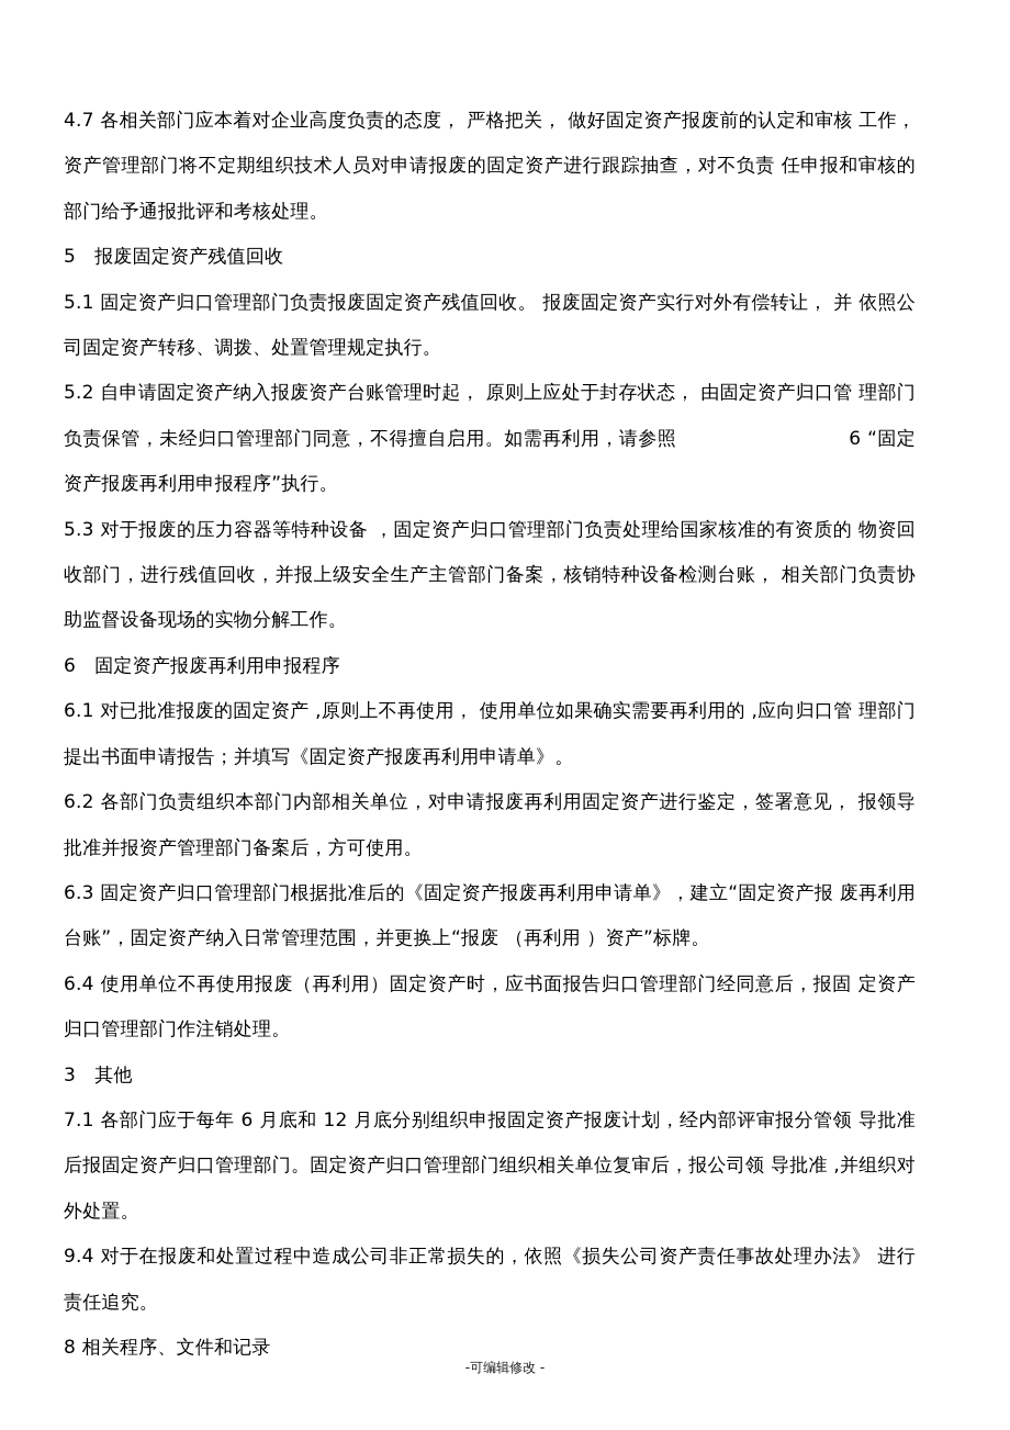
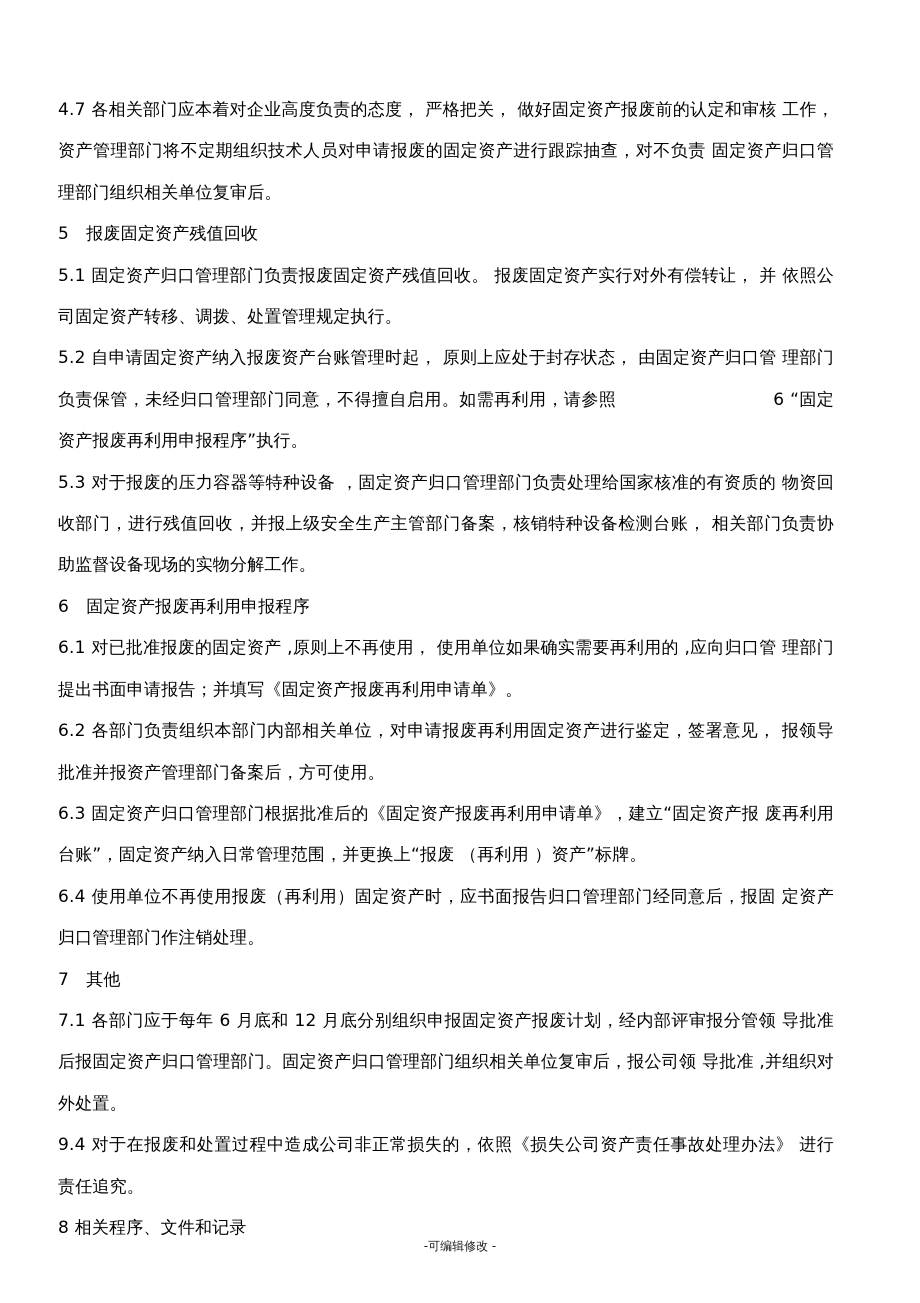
- 4.7 各相关部门应本着对企业高度负责的态度， 严格把关， 做好固定资产报废前的认定和审核 工作，资产管理部门将不定期组织技术人员对申请报废的固定资产进行跟踪抽查，对不负责 任申报和审核的部门给予通报批评和考核处理。
+ 4.7 各相关部门应本着对企业高度负责的态度， 严格把关， 做好固定资产报废前的认定和审核 工作，资产管理部门将不定期组织技术人员对申请报废的固定资产进行跟踪抽查，对不负责 固定资产归口管理部门组织相关单位复审后。
  5 报废固定资产残值回收
  5.1 固定资产归口管理部门负责报废固定资产残值回收。 报废固定资产实行对外有偿转让， 并 依照公司固定资产转移、调拨、处置管理规定执行。
  5.2 自申请固定资产纳入报废资产台账管理时起， 原则上应处于封存状态， 由固定资产归口管 理部门负责保管，未经归口管理部门同意，不得擅自启用。如需再利用，请参照 6 “固定资产报废再利用申报程序”执行。
  5.3 对于报废的压力容器等特种设备 ，固定资产归口管理部门负责处理给国家核准的有资质的 物资回收部门，进行残值回收，并报上级安全生产主管部门备案，核销特种设备检测台账， 相关部门负责协助监督设备现场的实物分解工作。
  6 固定资产报废再利用申报程序
  6.1 对已批准报废的固定资产 ,原则上不再使用， 使用单位如果确实需要再利用的 ,应向归口管 理部门提出书面申请报告；并填写《固定资产报废再利用申请单》。
  6.2 各部门负责组织本部门内部相关单位，对申请报废再利用固定资产进行鉴定，签署意见， 报领导批准并报资产管理部门备案后，方可使用。
  6.3 固定资产归口管理部门根据批准后的《固定资产报废再利用申请单》，建立“固定资产报 废再利用台账”，固定资产纳入日常管理范围，并更换上“报废 （再利用 ）资产”标牌。
  6.4 使用单位不再使用报废（再利用）固定资产时，应书面报告归口管理部门经同意后，报固 定资产归口管理部门作注销处理。
- 3 其他
+ 7 其他
  7.1 各部门应于每年 6 月底和 12 月底分别组织申报固定资产报废计划，经内部评审报分管领 导批准后报固定资产归口管理部门。固定资产归口管理部门组织相关单位复审后，报公司领 导批准 ,并组织对外处置。
  9.4 对于在报废和处置过程中造成公司非正常损失的，依照《损失公司资产责任事故处理办法》 进行责任追究。
  8 相关程序、文件和记录
  -可编辑修改 -
